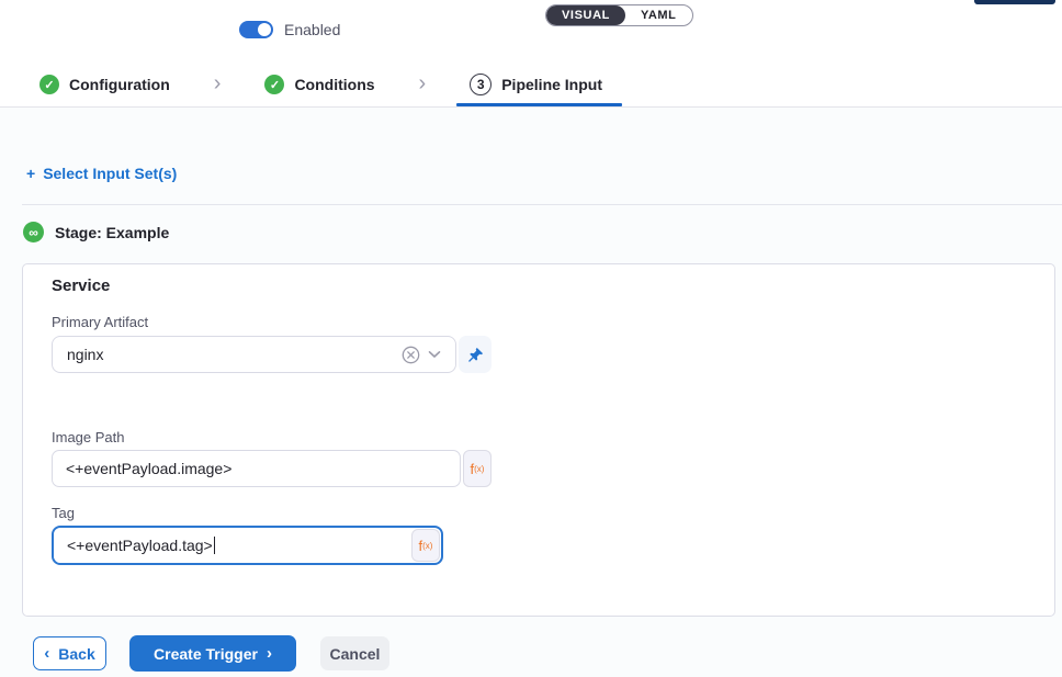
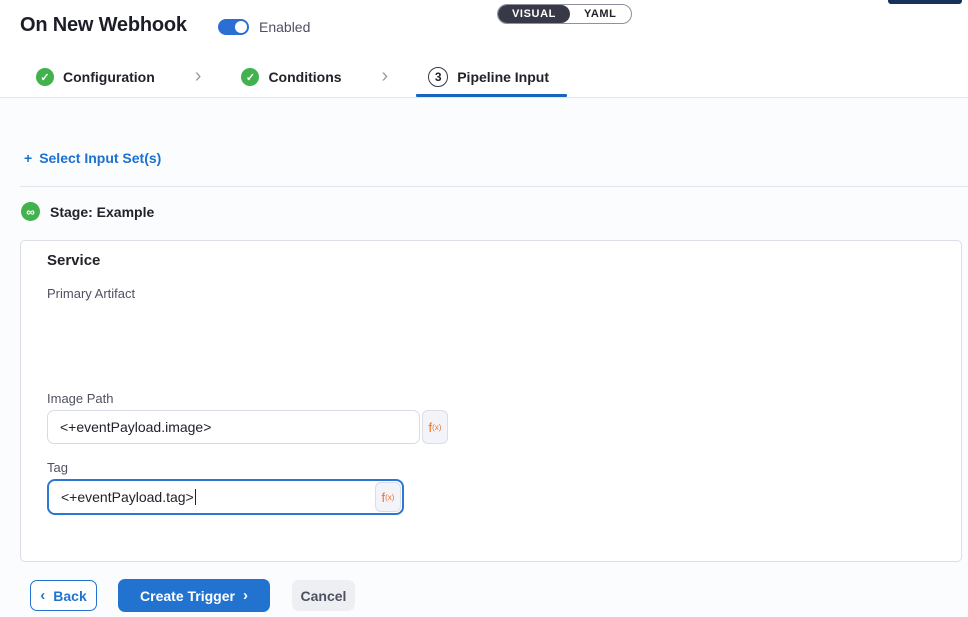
+ On New Webhook
  Enabled
  VISUAL
  YAML
  ✓
  Configuration
  ›
  ✓
  Conditions
  ›
  3
  Pipeline Input
  +
  Select Input Set(s)
  ∞
  Stage: Example
  Service
  Primary Artifact
- nginx
  Image Path
  <+eventPayload.image>
  f
  (x)
  Tag
  <+eventPayload.tag>
  f
  (x)
  ‹
  Back
  Create Trigger
  ›
  Cancel
